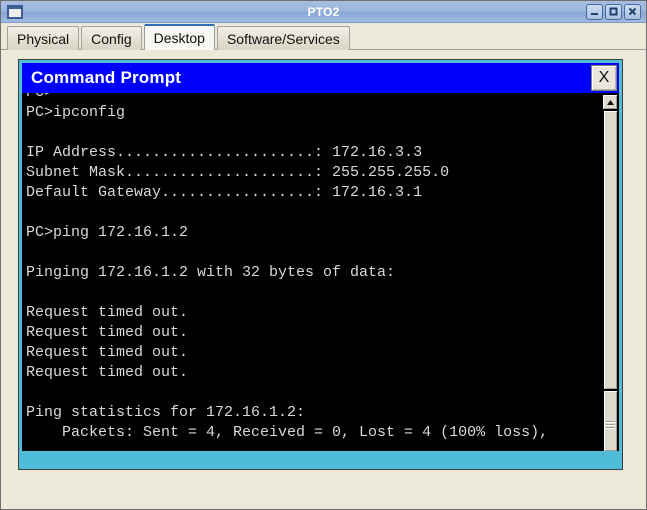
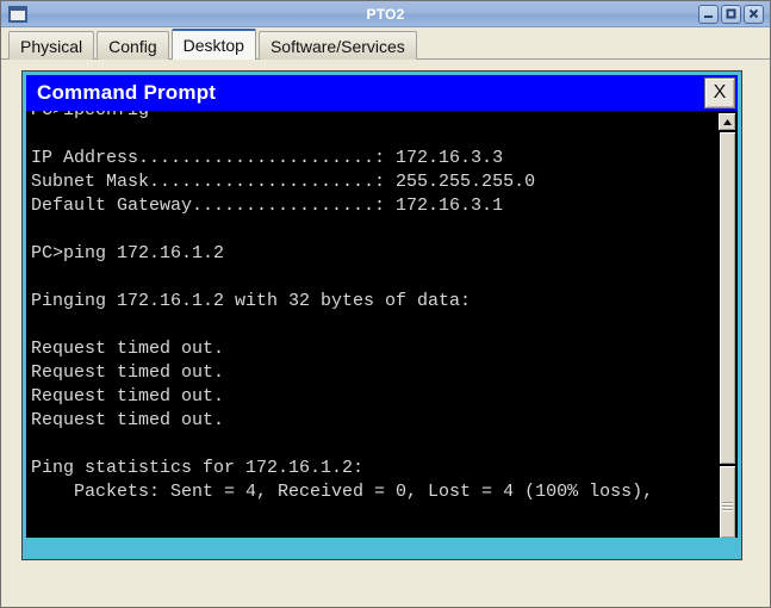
  PTO2
  Physical
  Config
  Desktop
  Software/Services
  Command Prompt
  X
- PC>
  PC>ipconfig
  IP Address......................: 172.16.3.3
  Subnet Mask.....................: 255.255.255.0
  Default Gateway.................: 172.16.3.1
  PC>ping 172.16.1.2
  Pinging 172.16.1.2 with 32 bytes of data:
  Request timed out.
  Request timed out.
  Request timed out.
  Request timed out.
  Ping statistics for 172.16.1.2:
  Packets: Sent = 4, Received = 0, Lost = 4 (100% loss),
